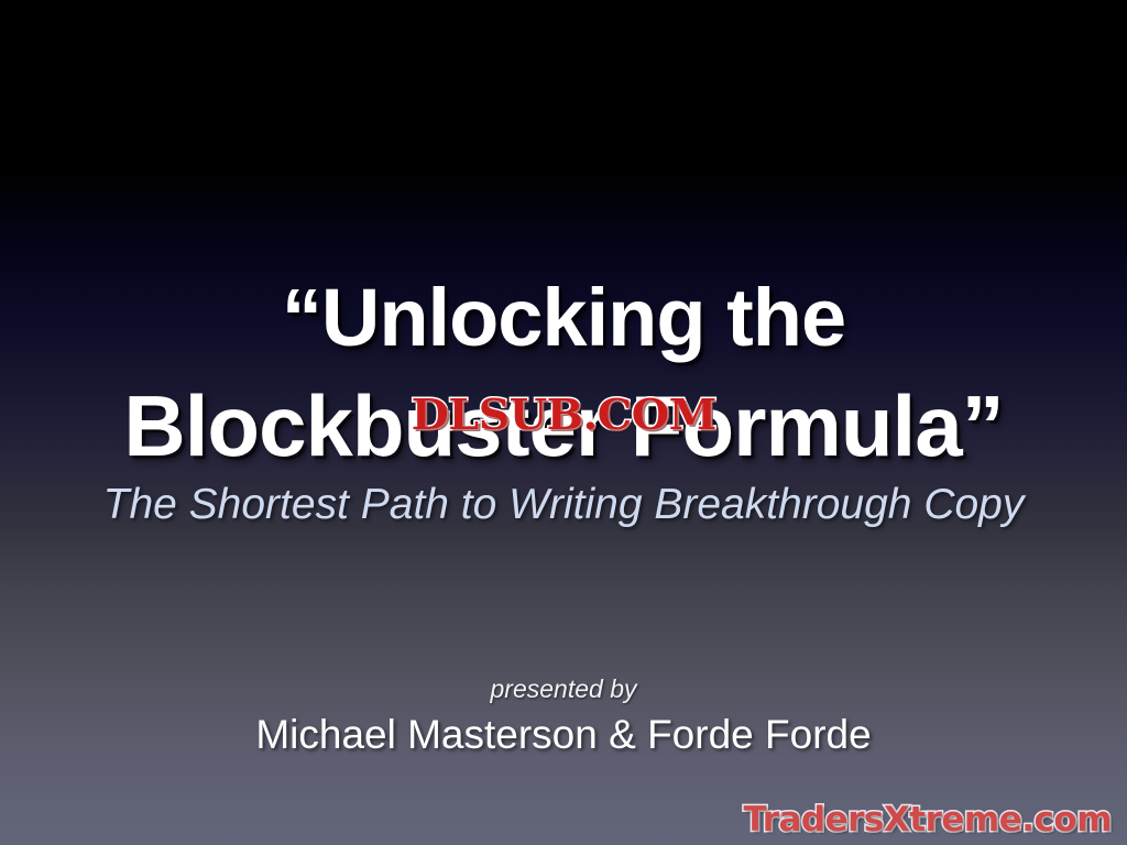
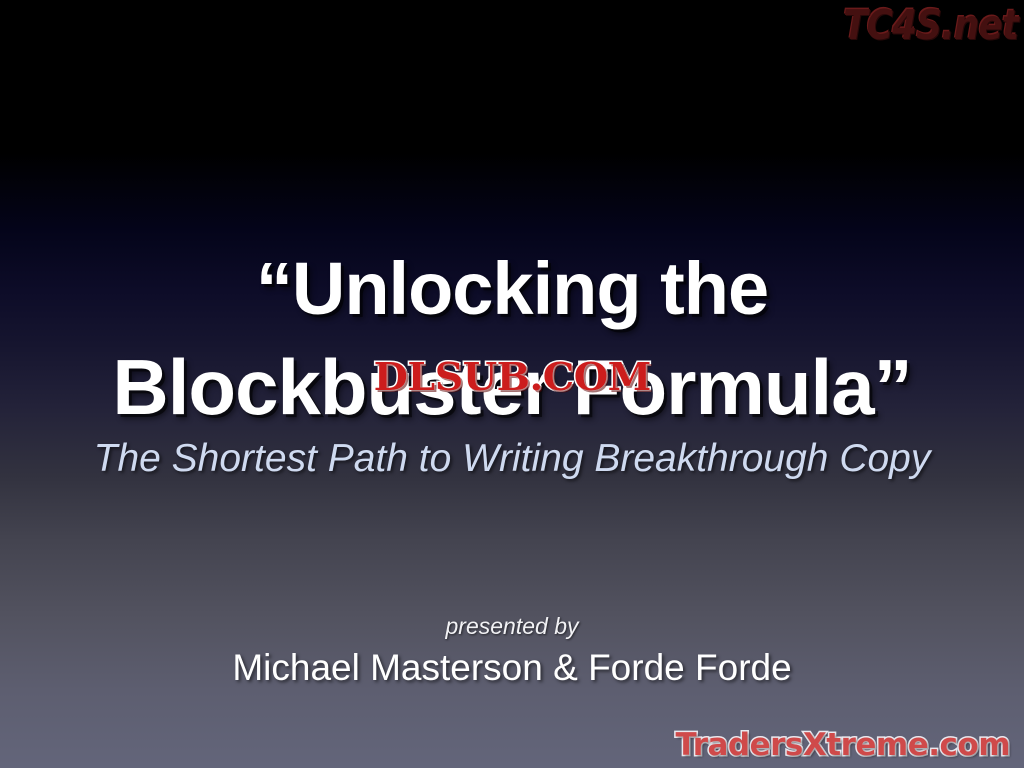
+ TC4S.net
  “Unlocking the
  Blockbuster Formula”
  DLSUB.COM
  The Shortest Path to Writing Breakthrough Copy
  presented by
  Michael Masterson & Forde Forde
  TradersXtreme.com
